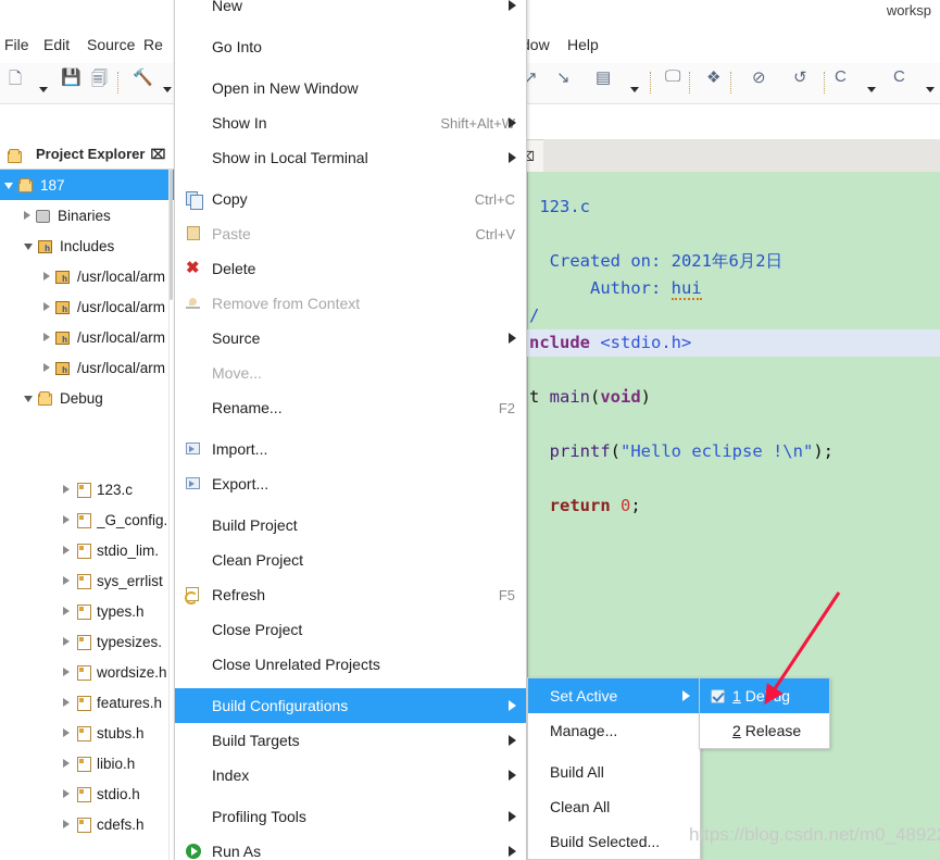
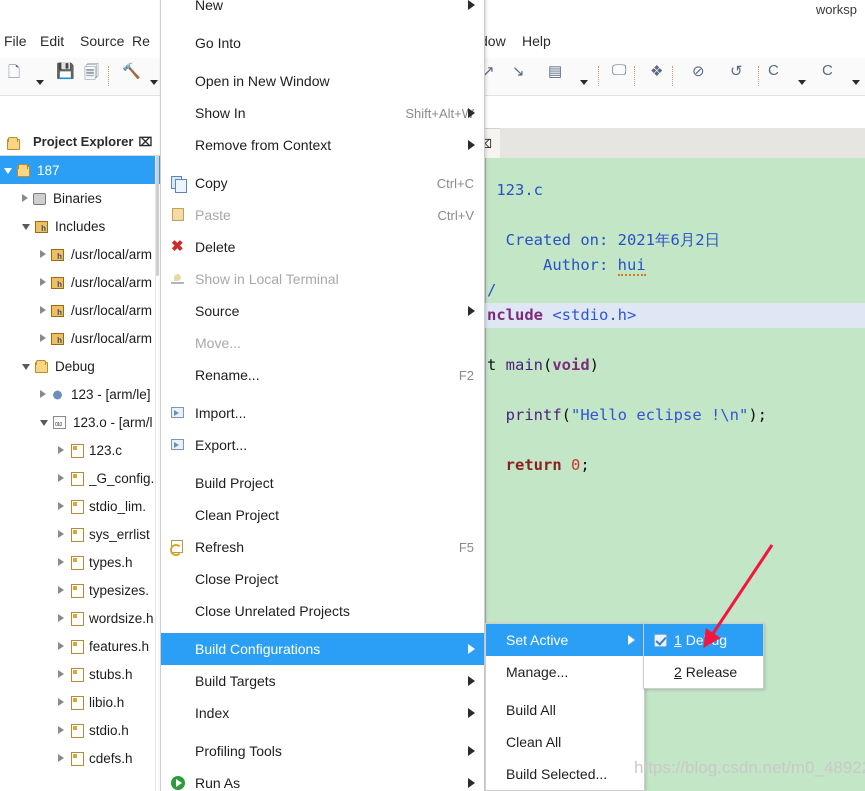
  worksp
  File
  Edit
  Source
  Re
  Help
  🗋
  💾
  🗐
  🔨
  ↗
  ↘
  ▤
  🖵
  ❖
  ⊘
  ↺
  C
  C
  Project Explorer
  ⌧
  187
  Binaries
  Includes
  /usr/local/arm
  /usr/local/arm
  /usr/local/arm
  /usr/local/arm
  Debug
+ 123 - [arm/le]
+ 123.o - [arm/l
  123.c
  _G_config.
  stdio_lim.
  sys_errlist
  types.h
  typesizes.
  wordsize.h
  features.h
  stubs.h
  libio.h
  stdio.h
  cdefs.h
  123.c
  Created on: 2021年6月2日
  Author: hui
  /
  nclude <stdio.h>
  t main(void)
  printf("Hello eclipse !\n");
  return 0;
  New
  Go Into
  Open in New Window
  Show In
  Shift+Alt+W
- Show in Local Terminal
+ Remove from Context
  Copy
  Ctrl+C
  Paste
  Ctrl+V
  ✖
  Delete
- Remove from Context
+ Show in Local Terminal
  Source
  Move...
  Rename...
  F2
  Import...
  Export...
  Build Project
  Clean Project
  Refresh
  F5
  Close Project
  Close Unrelated Projects
  Build Configurations
  Build Targets
  Index
  Profiling Tools
  Run As
  Set Active
  Manage...
  Build All
  Clean All
  Build Selected...
  1
  Debug
  2
  Release
  https://blog.csdn.net/m0_4892
